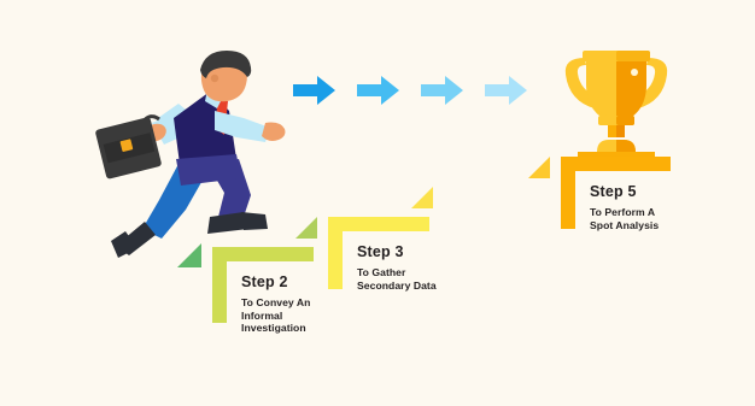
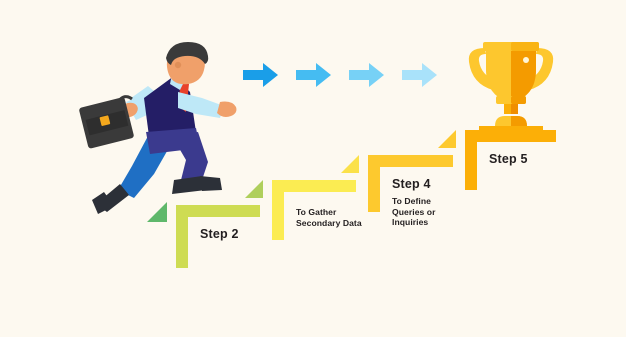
  Step 2
- To Convey An
- Informal
- Investigation
- Step 3
  To Gather
  Secondary Data
+ Step 4
+ To Define
+ Queries or
+ Inquiries
  Step 5
- To Perform A
- Spot Analysis
